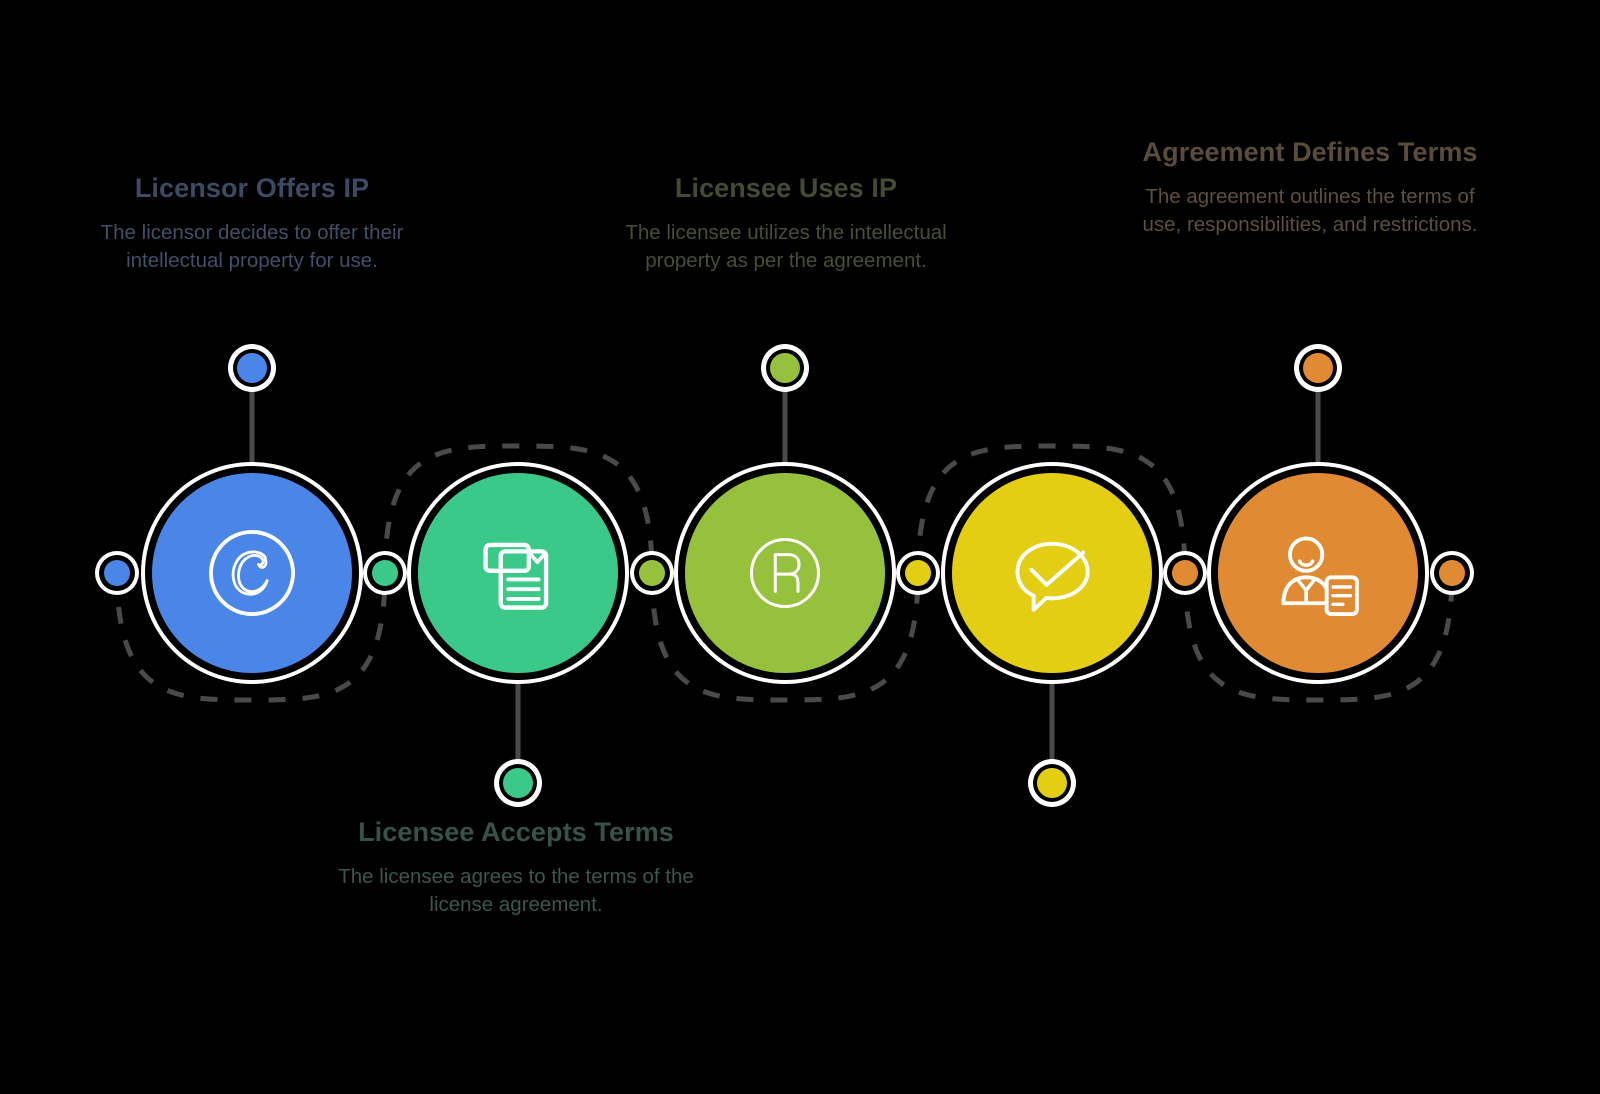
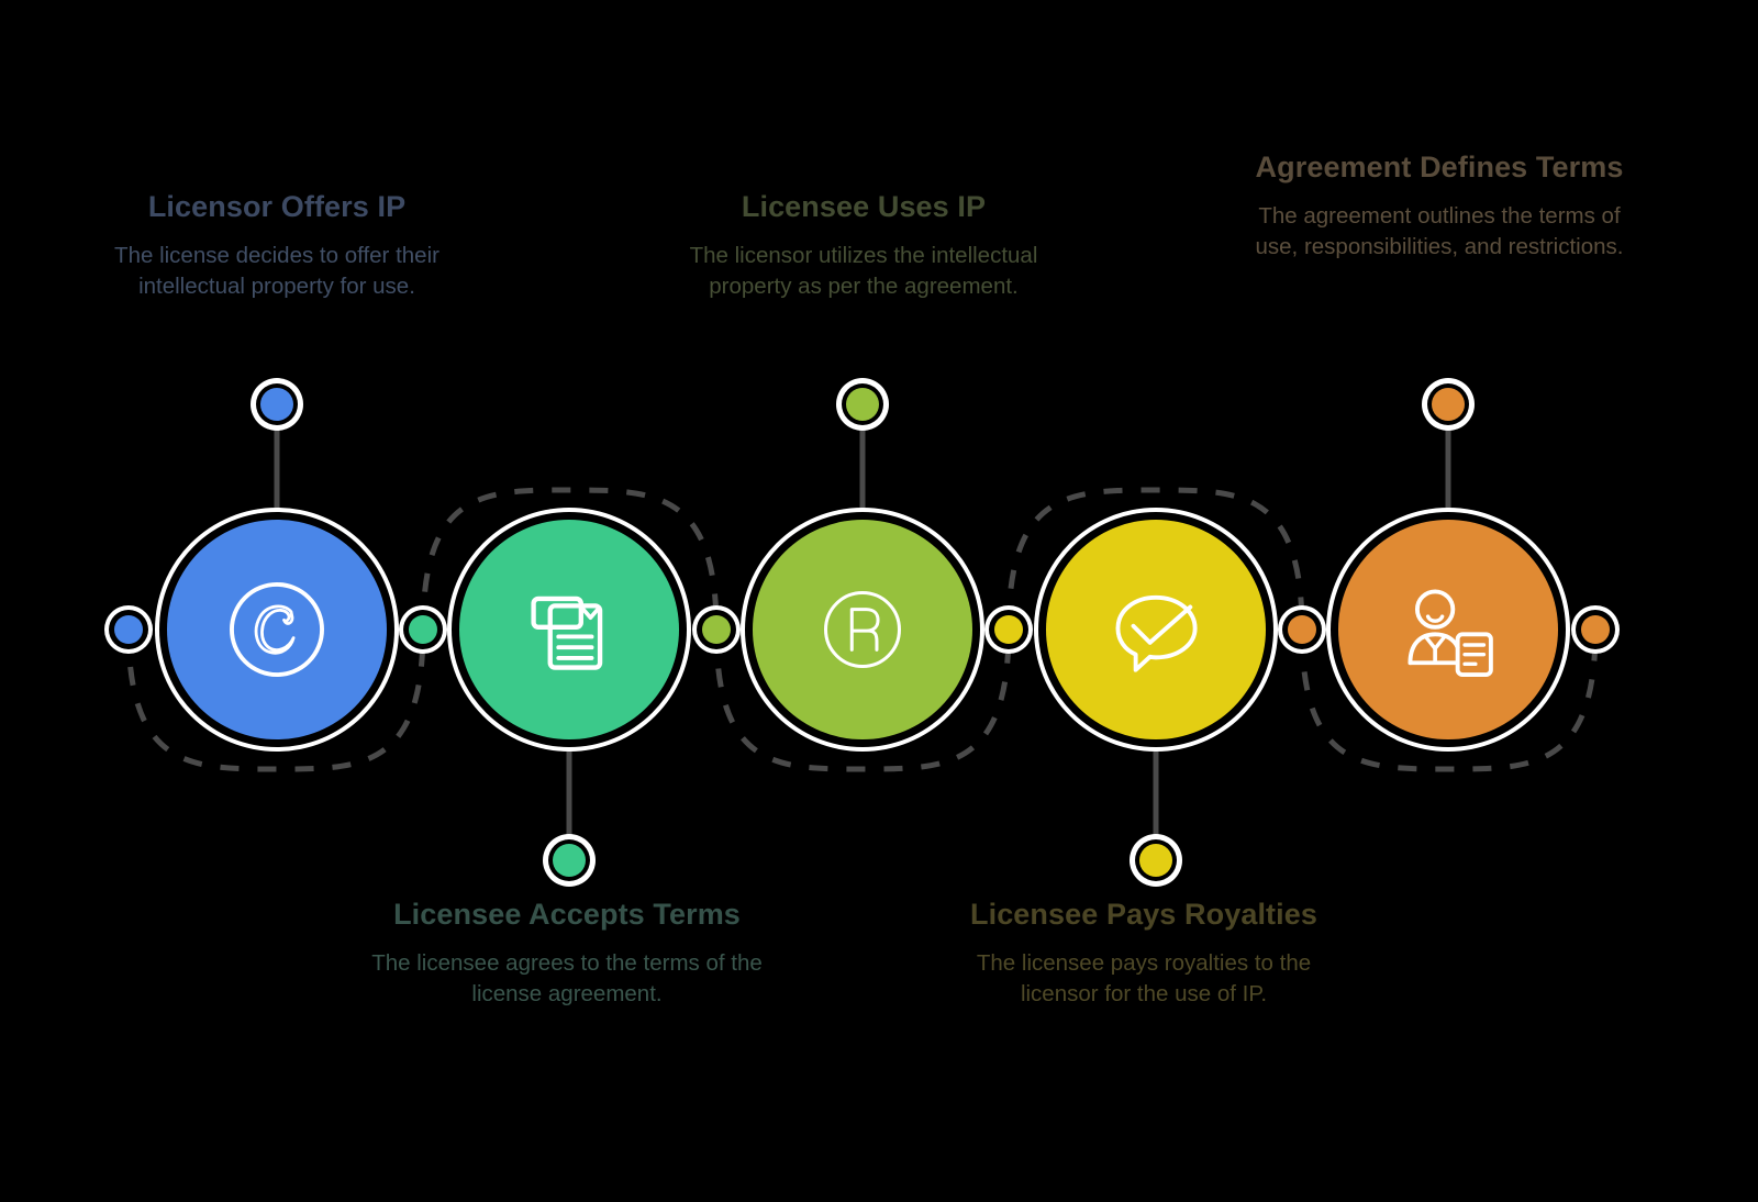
  Licensor Offers IP
- The licensor decides to offer their intellectual property for use.
+ The license decides to offer their intellectual property for use.
  Licensee Accepts Terms
  The licensee agrees to the terms of the license agreement.
  Licensee Uses IP
- The licensee utilizes the intellectual property as per the agreement.
+ The licensor utilizes the intellectual property as per the agreement.
+ Licensee Pays Royalties
+ The licensee pays royalties to the licensor for the use of IP.
  Agreement Defines Terms
  The agreement outlines the terms of use, responsibilities, and restrictions.
